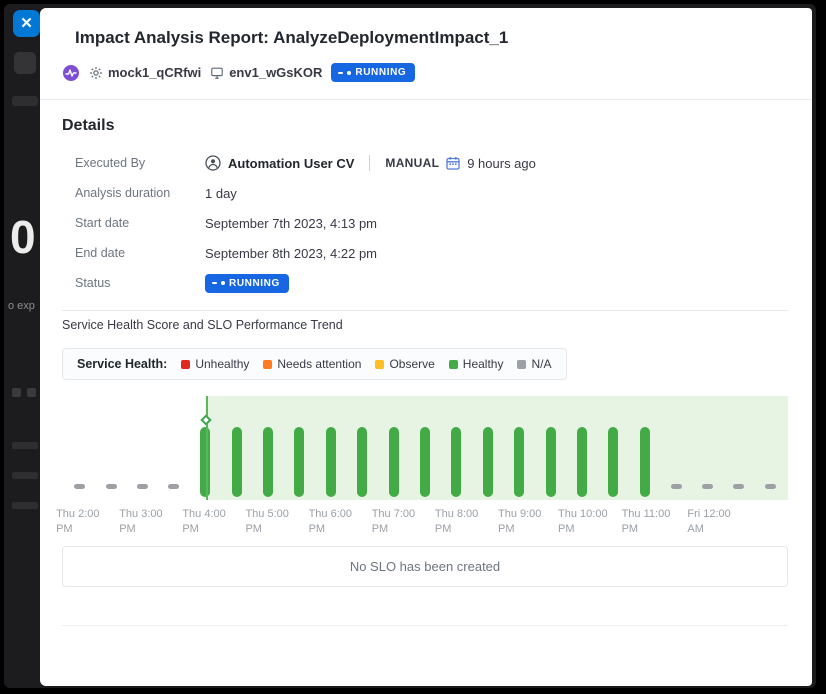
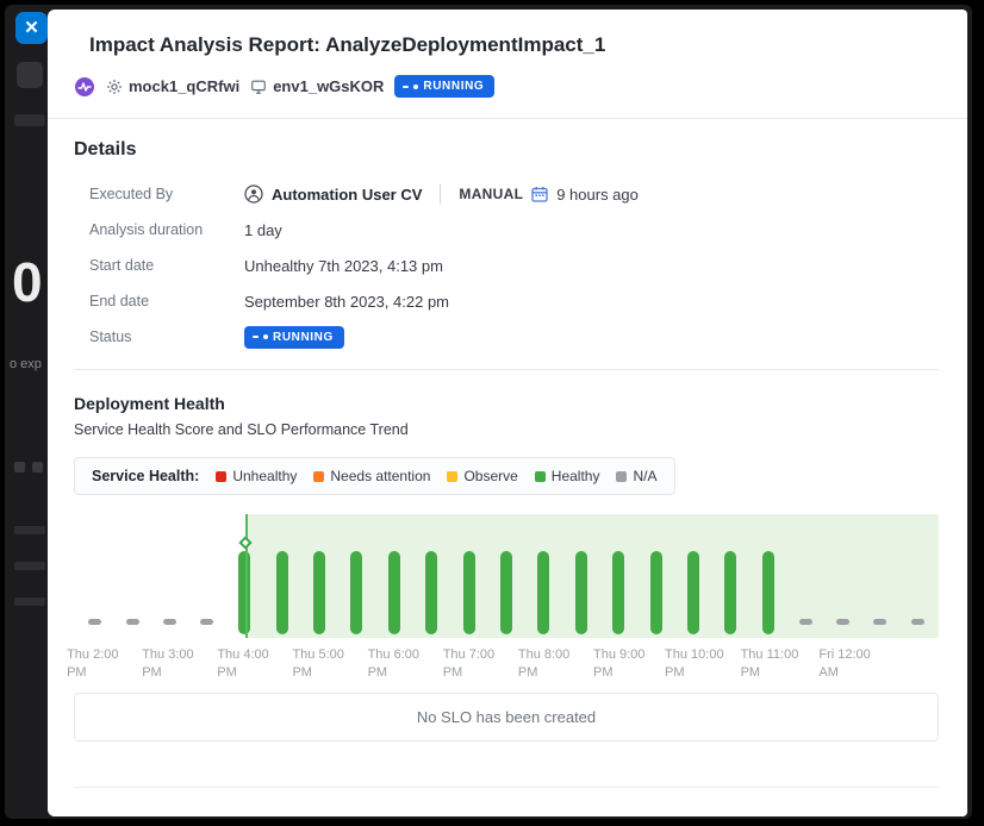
  0
  o exp
  ✕
  Impact Analysis Report: AnalyzeDeploymentImpact_1
  mock1_qCRfwi
  env1_wGsKOR
  RUNNING
  Details
  Executed By
  Automation User CV
  MANUAL
  9 hours ago
  Analysis duration
  1 day
  Start date
- September 7th 2023, 4:13 pm
+ Unhealthy 7th 2023, 4:13 pm
  End date
  September 8th 2023, 4:22 pm
  Status
  RUNNING
+ Deployment Health
  Service Health Score and SLO Performance Trend
  Service Health:
  Unhealthy
  Needs attention
  Observe
  Healthy
  N/A
  Thu 2:00
  PM
  Thu 3:00
  PM
  Thu 4:00
  PM
  Thu 5:00
  PM
  Thu 6:00
  PM
  Thu 7:00
  PM
  Thu 8:00
  PM
  Thu 9:00
  PM
  Thu 10:00
  PM
  Thu 11:00
  PM
  Fri 12:00
  AM
  No SLO has been created
